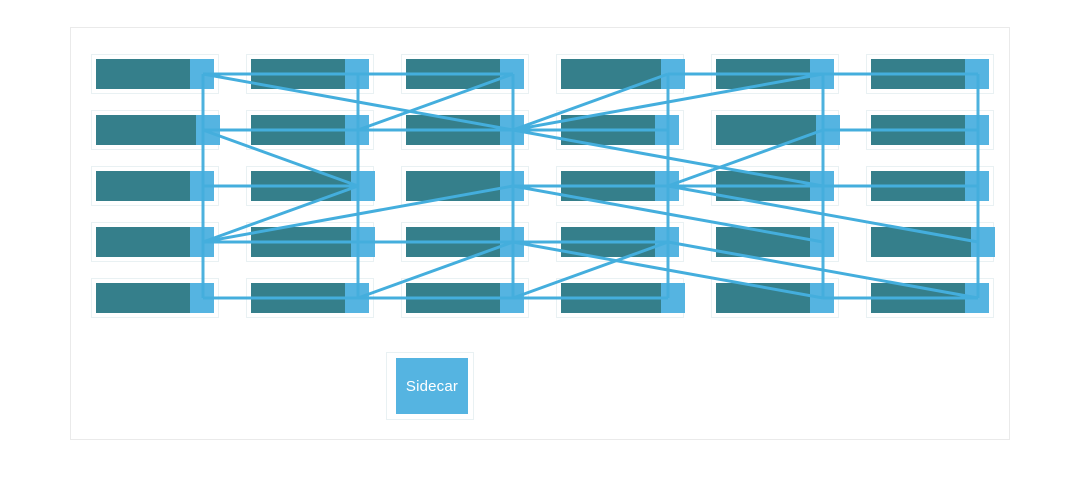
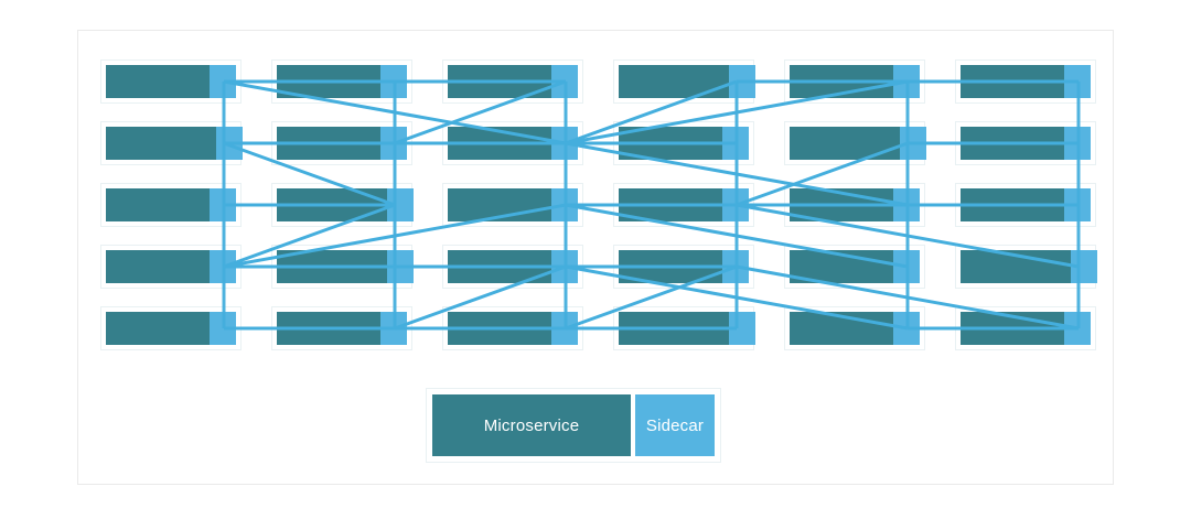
+ Microservice
  Sidecar
